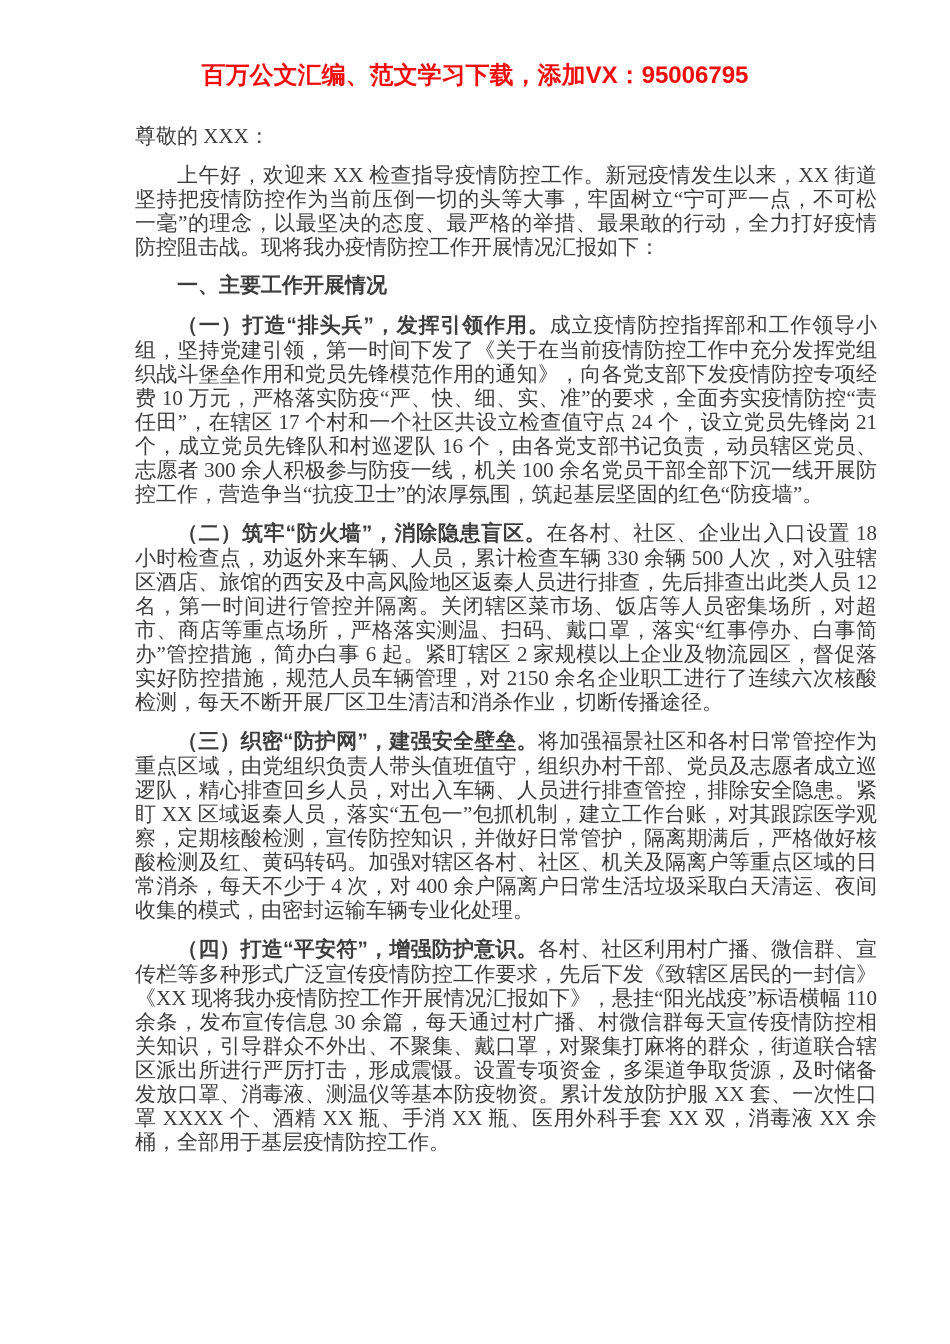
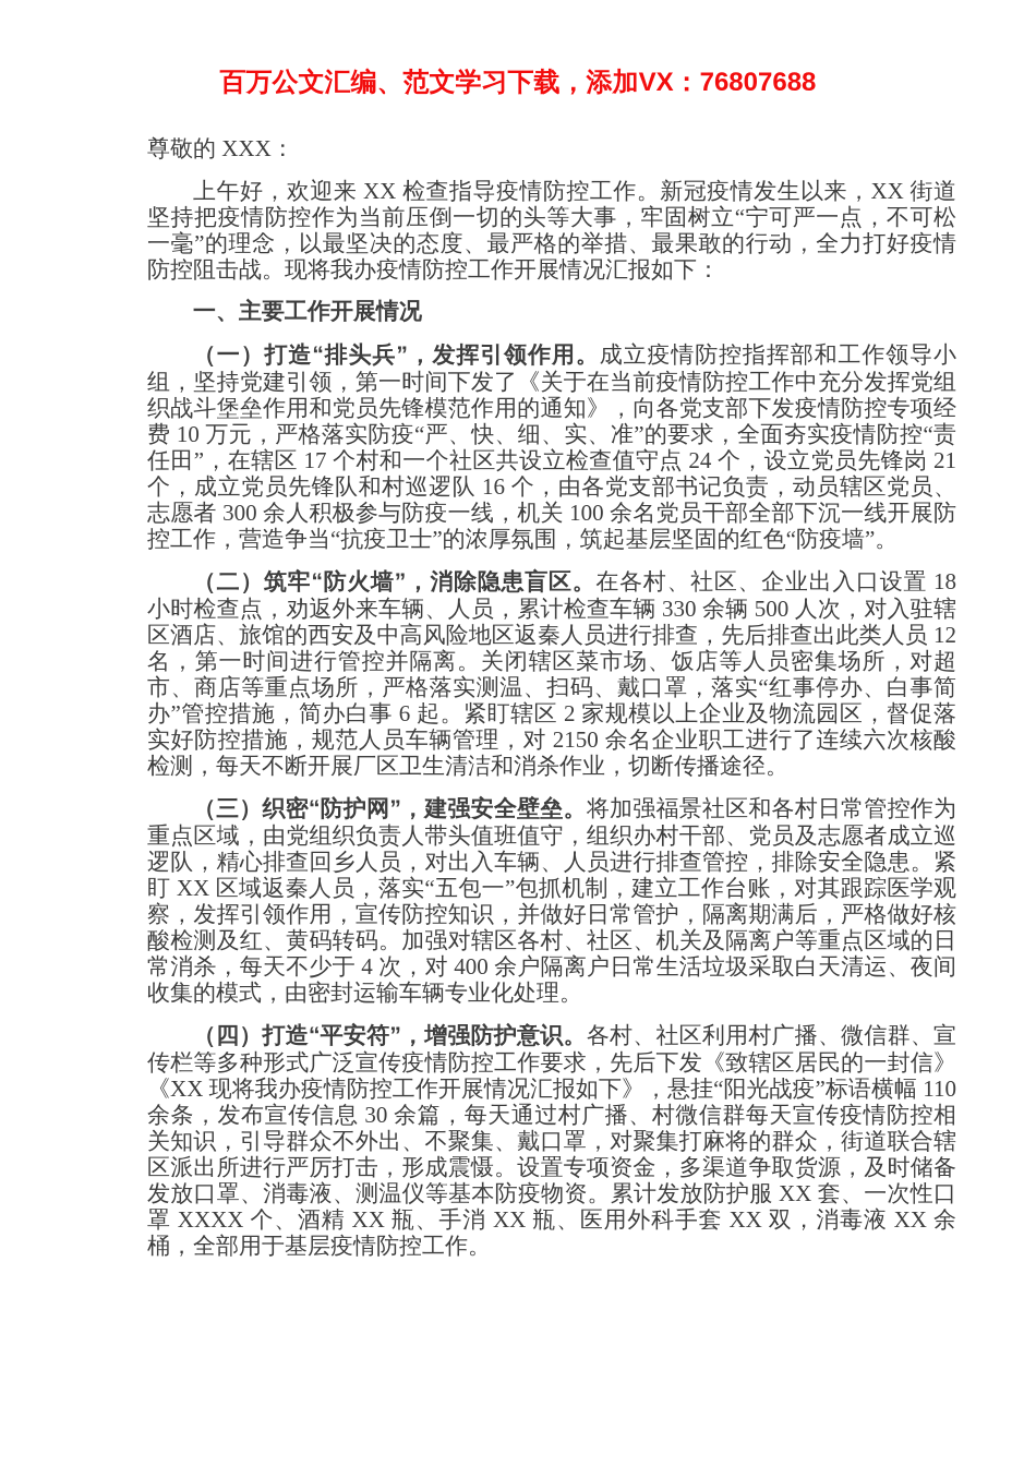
- 百万公文汇编、范文学习下载，添加VX：95006795
+ 百万公文汇编、范文学习下载，添加VX：76807688
  尊敬的 XXX：
  上午好，欢迎来 XX 检查指导疫情防控工作。新冠疫情发生以来，XX 街道坚持把疫情防控作为当前压倒一切的头等大事，牢固树立“宁可严一点，不可松一毫”的理念，以最坚决的态度、最严格的举措、最果敢的行动，全力打好疫情防控阻击战。现将我办疫情防控工作开展情况汇报如下：
  一、主要工作开展情况
  （一）打造“排头兵”，发挥引领作用。成立疫情防控指挥部和工作领导小组，坚持党建引领，第一时间下发了《关于在当前疫情防控工作中充分发挥党组织战斗堡垒作用和党员先锋模范作用的通知》，向各党支部下发疫情防控专项经费 10 万元，严格落实防疫“严、快、细、实、准”的要求，全面夯实疫情防控“责任田”，在辖区 17 个村和一个社区共设立检查值守点 24 个，设立党员先锋岗 21 个，成立党员先锋队和村巡逻队 16 个，由各党支部书记负责，动员辖区党员、志愿者 300 余人积极参与防疫一线，机关 100 余名党员干部全部下沉一线开展防控工作，营造争当“抗疫卫士”的浓厚氛围，筑起基层坚固的红色“防疫墙”。
  （二）筑牢“防火墙”，消除隐患盲区。在各村、社区、企业出入口设置 18 小时检查点，劝返外来车辆、人员，累计检查车辆 330 余辆 500 人次，对入驻辖区酒店、旅馆的西安及中高风险地区返秦人员进行排查，先后排查出此类人员 12 名，第一时间进行管控并隔离。关闭辖区菜市场、饭店等人员密集场所，对超市、商店等重点场所，严格落实测温、扫码、戴口罩，落实“红事停办、白事简办”管控措施，简办白事 6 起。紧盯辖区 2 家规模以上企业及物流园区，督促落实好防控措施，规范人员车辆管理，对 2150 余名企业职工进行了连续六次核酸检测，每天不断开展厂区卫生清洁和消杀作业，切断传播途径。
- （三）织密“防护网”，建强安全壁垒。将加强福景社区和各村日常管控作为重点区域，由党组织负责人带头值班值守，组织办村干部、党员及志愿者成立巡逻队，精心排查回乡人员，对出入车辆、人员进行排查管控，排除安全隐患。紧盯 XX 区域返秦人员，落实“五包一”包抓机制，建立工作台账，对其跟踪医学观察，定期核酸检测，宣传防控知识，并做好日常管护，隔离期满后，严格做好核酸检测及红、黄码转码。加强对辖区各村、社区、机关及隔离户等重点区域的日常消杀，每天不少于 4 次，对 400 余户隔离户日常生活垃圾采取白天清运、夜间收集的模式，由密封运输车辆专业化处理。
+ （三）织密“防护网”，建强安全壁垒。将加强福景社区和各村日常管控作为重点区域，由党组织负责人带头值班值守，组织办村干部、党员及志愿者成立巡逻队，精心排查回乡人员，对出入车辆、人员进行排查管控，排除安全隐患。紧盯 XX 区域返秦人员，落实“五包一”包抓机制，建立工作台账，对其跟踪医学观察，发挥引领作用，宣传防控知识，并做好日常管护，隔离期满后，严格做好核酸检测及红、黄码转码。加强对辖区各村、社区、机关及隔离户等重点区域的日常消杀，每天不少于 4 次，对 400 余户隔离户日常生活垃圾采取白天清运、夜间收集的模式，由密封运输车辆专业化处理。
  （四）打造“平安符”，增强防护意识。各村、社区利用村广播、微信群、宣传栏等多种形式广泛宣传疫情防控工作要求，先后下发《致辖区居民的一封信》《XX 现将我办疫情防控工作开展情况汇报如下》，悬挂“阳光战疫”标语横幅 110 余条，发布宣传信息 30 余篇，每天通过村广播、村微信群每天宣传疫情防控相关知识，引导群众不外出、不聚集、戴口罩，对聚集打麻将的群众，街道联合辖区派出所进行严厉打击，形成震慑。设置专项资金，多渠道争取货源，及时储备发放口罩、消毒液、测温仪等基本防疫物资。累计发放防护服 XX 套、一次性口罩 XXXX 个、酒精 XX 瓶、手消 XX 瓶、医用外科手套 XX 双，消毒液 XX 余桶，全部用于基层疫情防控工作。
